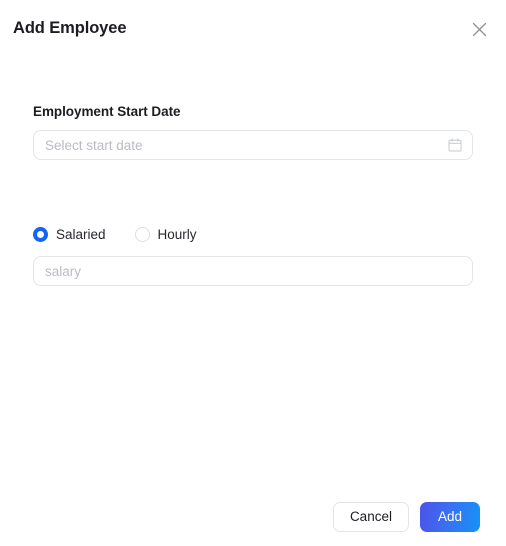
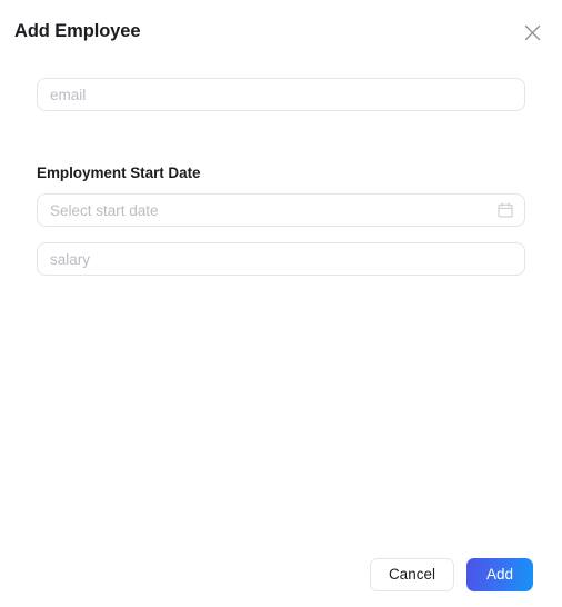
  Add Employee
+ email
  Employment Start Date
  Select start date
- Salaried
- Hourly
  salary
  Cancel
  Add
